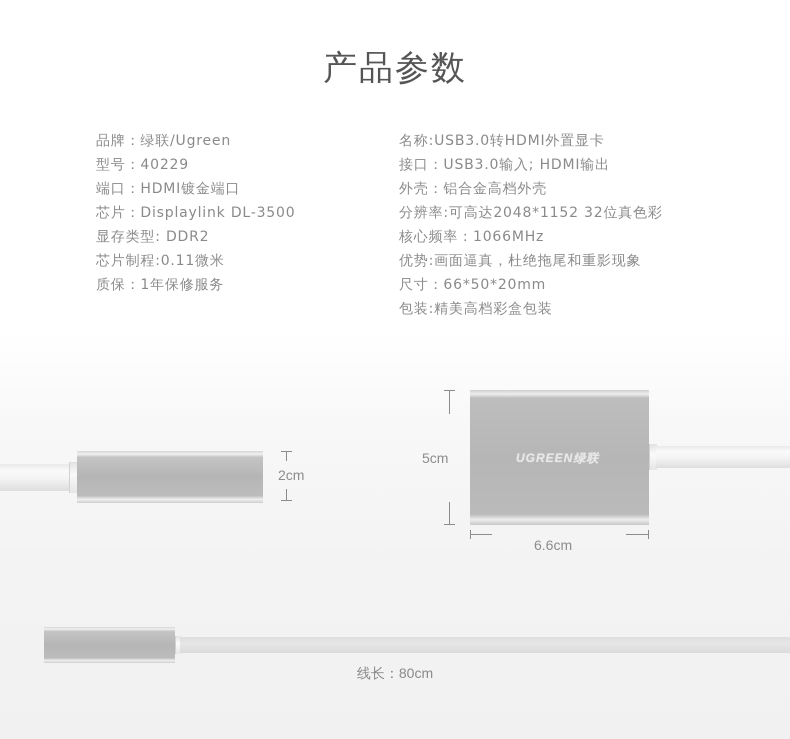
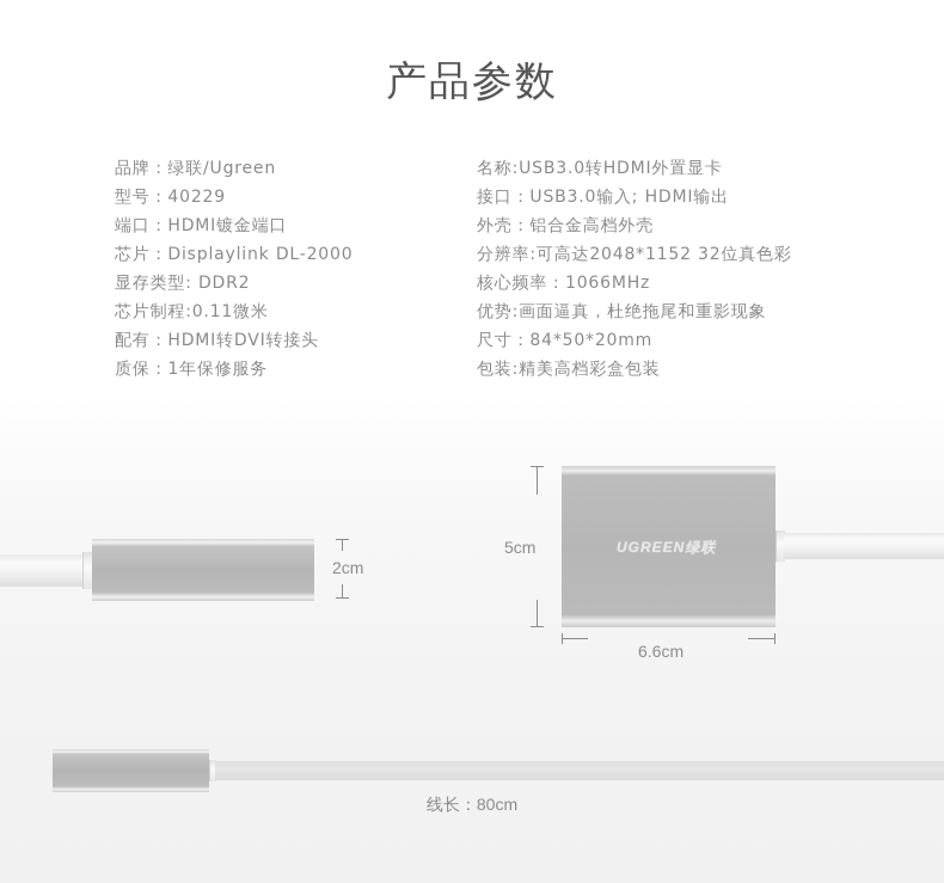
  产品参数
  品牌：绿联/Ugreen
  型号：40229
  端口：HDMI镀金端口
- 芯片：Displaylink DL-3500
+ 芯片：Displaylink DL-2000
  显存类型: DDR2
  芯片制程:0.11微米
+ 配有：HDMI转DVI转接头
  质保：1年保修服务
  名称:USB3.0转HDMI外置显卡
  接口：USB3.0输入; HDMI输出
  外壳：铝合金高档外壳
  分辨率:可高达2048*1152 32位真色彩
  核心频率：1066MHz
  优势:画面逼真，杜绝拖尾和重影现象
- 尺寸：66*50*20mm
+ 尺寸：84*50*20mm
  包装:精美高档彩盒包装
  2cm
  5cm
  UGREEN绿联
  6.6cm
  线长：80cm
